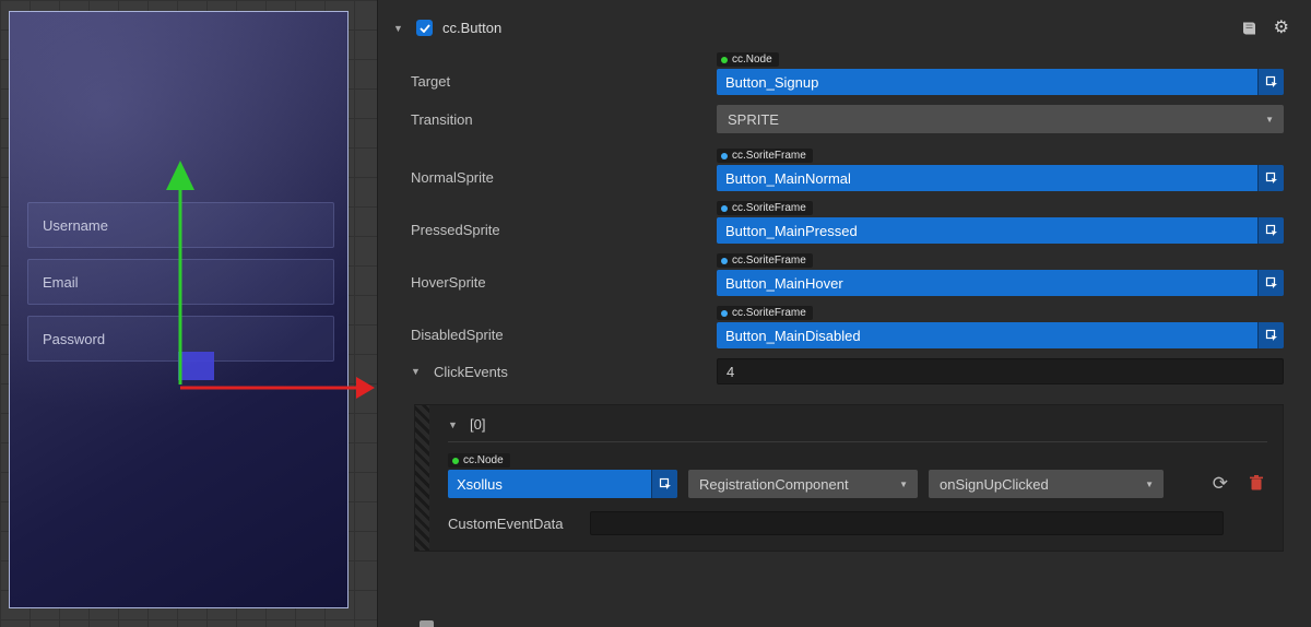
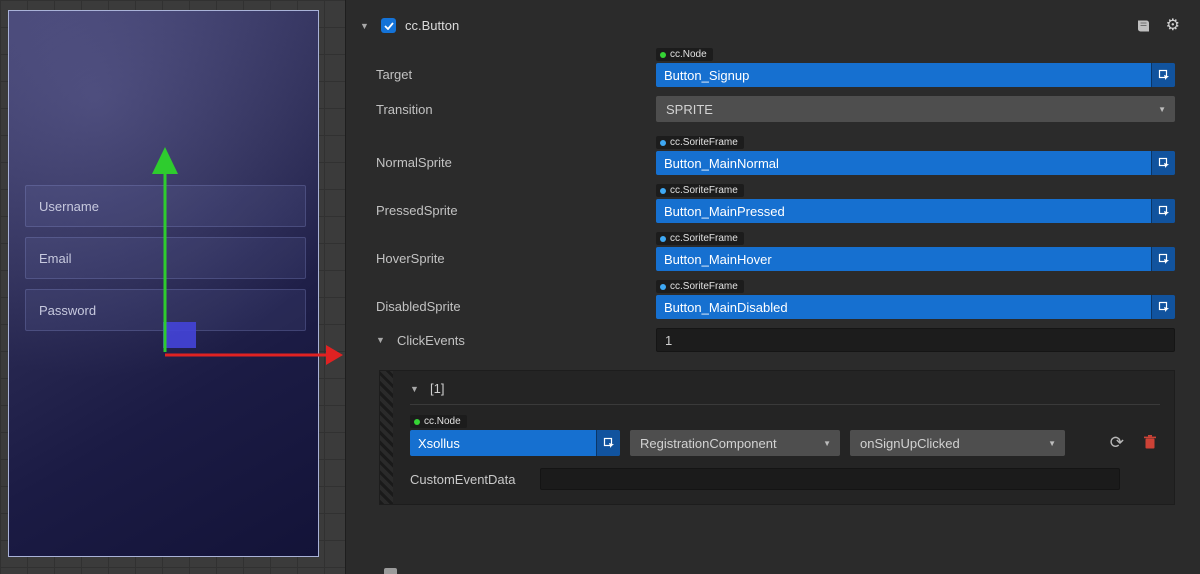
  Username
  Email
  Password
  ▼
  cc.Button
  ⚙
  Target
  cc.Node
  Button_Signup
  Transition
  SPRITE
  ▼
  NormalSprite
  cc.SoriteFrame
  Button_MainNormal
  PressedSprite
  cc.SoriteFrame
  Button_MainPressed
  HoverSprite
  cc.SoriteFrame
  Button_MainHover
  DisabledSprite
  cc.SoriteFrame
  Button_MainDisabled
  ▼
  ClickEvents
- 4
+ 1
  ▼
- [0]
+ [1]
  cc.Node
  Xsollus
  RegistrationComponent
  ▼
  onSignUpClicked
  ▼
  ⟳
  CustomEventData
